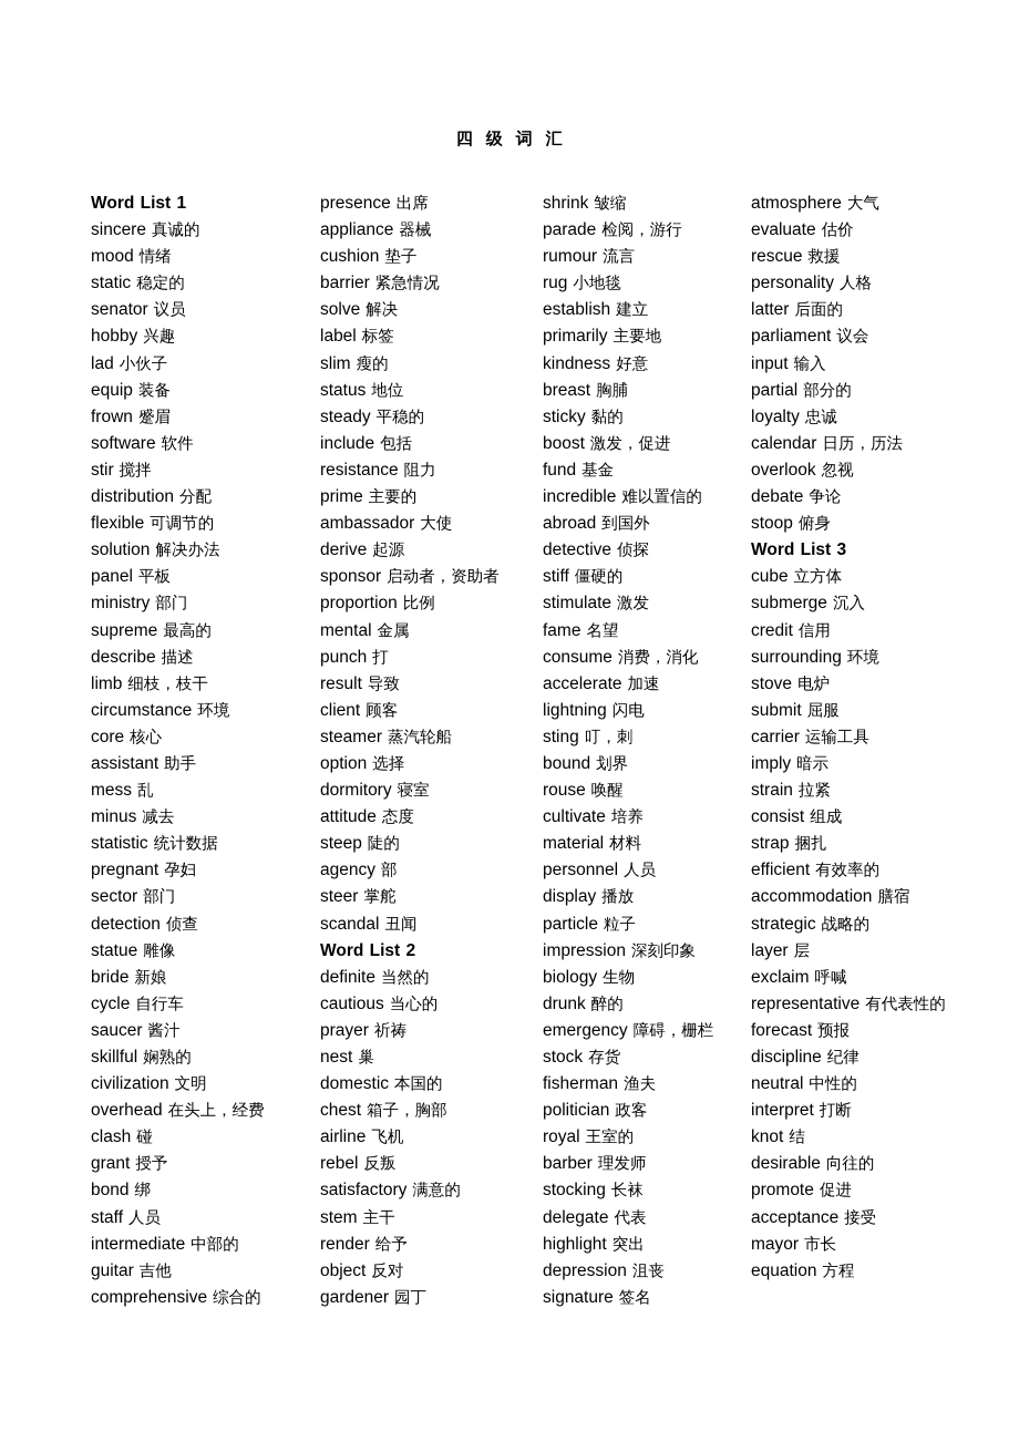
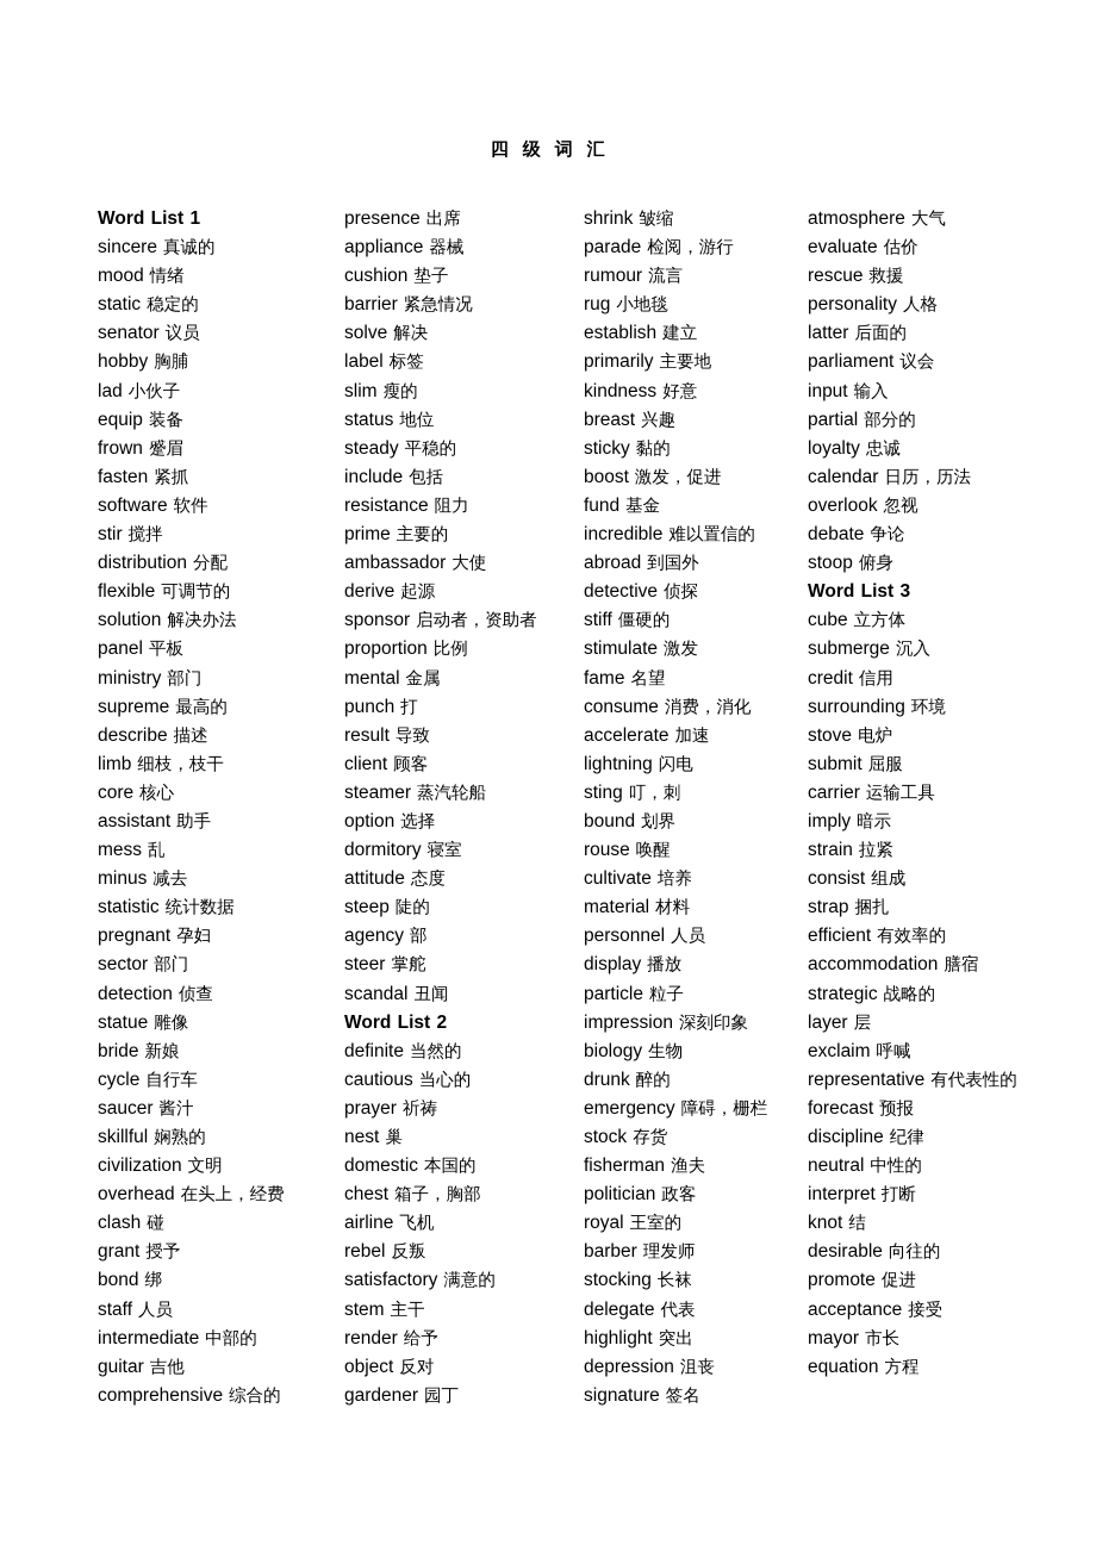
  四 级 词 汇
  Word List 1
  sincere 真诚的
  mood 情绪
  static 稳定的
  senator 议员
- hobby 兴趣
+ hobby 胸脯
  lad 小伙子
  equip 装备
  frown 蹙眉
+ fasten 紧抓
  software 软件
  stir 搅拌
  distribution 分配
  flexible 可调节的
  solution 解决办法
  panel 平板
  ministry 部门
  supreme 最高的
  describe 描述
  limb 细枝，枝干
- circumstance 环境
  core 核心
  assistant 助手
  mess 乱
  minus 减去
  statistic 统计数据
  pregnant 孕妇
  sector 部门
  detection 侦查
  statue 雕像
  bride 新娘
  cycle 自行车
  saucer 酱汁
  skillful 娴熟的
  civilization 文明
  overhead 在头上，经费
  clash 碰
  grant 授予
  bond 绑
  staff 人员
  intermediate 中部的
  guitar 吉他
  comprehensive 综合的
  presence 出席
  appliance 器械
  cushion 垫子
  barrier 紧急情况
  solve 解决
  label 标签
  slim 瘦的
  status 地位
  steady 平稳的
  include 包括
  resistance 阻力
  prime 主要的
  ambassador 大使
  derive 起源
  sponsor 启动者，资助者
  proportion 比例
  mental 金属
  punch 打
  result 导致
  client 顾客
  steamer 蒸汽轮船
  option 选择
  dormitory 寝室
  attitude 态度
  steep 陡的
  agency 部
  steer 掌舵
  scandal 丑闻
  Word List 2
  definite 当然的
  cautious 当心的
  prayer 祈祷
  nest 巢
  domestic 本国的
  chest 箱子，胸部
  airline 飞机
  rebel 反叛
  satisfactory 满意的
  stem 主干
  render 给予
  object 反对
  gardener 园丁
  shrink 皱缩
  parade 检阅，游行
  rumour 流言
  rug 小地毯
  establish 建立
  primarily 主要地
  kindness 好意
- breast 胸脯
+ breast 兴趣
  sticky 黏的
  boost 激发，促进
  fund 基金
  incredible 难以置信的
  abroad 到国外
  detective 侦探
  stiff 僵硬的
  stimulate 激发
  fame 名望
  consume 消费，消化
  accelerate 加速
  lightning 闪电
  sting 叮，刺
  bound 划界
  rouse 唤醒
  cultivate 培养
  material 材料
  personnel 人员
  display 播放
  particle 粒子
  impression 深刻印象
  biology 生物
  drunk 醉的
  emergency 障碍，栅栏
  stock 存货
  fisherman 渔夫
  politician 政客
  royal 王室的
  barber 理发师
  stocking 长袜
  delegate 代表
  highlight 突出
  depression 沮丧
  signature 签名
  atmosphere 大气
  evaluate 估价
  rescue 救援
  personality 人格
  latter 后面的
  parliament 议会
  input 输入
  partial 部分的
  loyalty 忠诚
  calendar 日历，历法
  overlook 忽视
  debate 争论
  stoop 俯身
  Word List 3
  cube 立方体
  submerge 沉入
  credit 信用
  surrounding 环境
  stove 电炉
  submit 屈服
  carrier 运输工具
  imply 暗示
  strain 拉紧
  consist 组成
  strap 捆扎
  efficient 有效率的
  accommodation 膳宿
  strategic 战略的
  layer 层
  exclaim 呼喊
  representative 有代表性的
  forecast 预报
  discipline 纪律
  neutral 中性的
  interpret 打断
  knot 结
  desirable 向往的
  promote 促进
  acceptance 接受
  mayor 市长
  equation 方程
